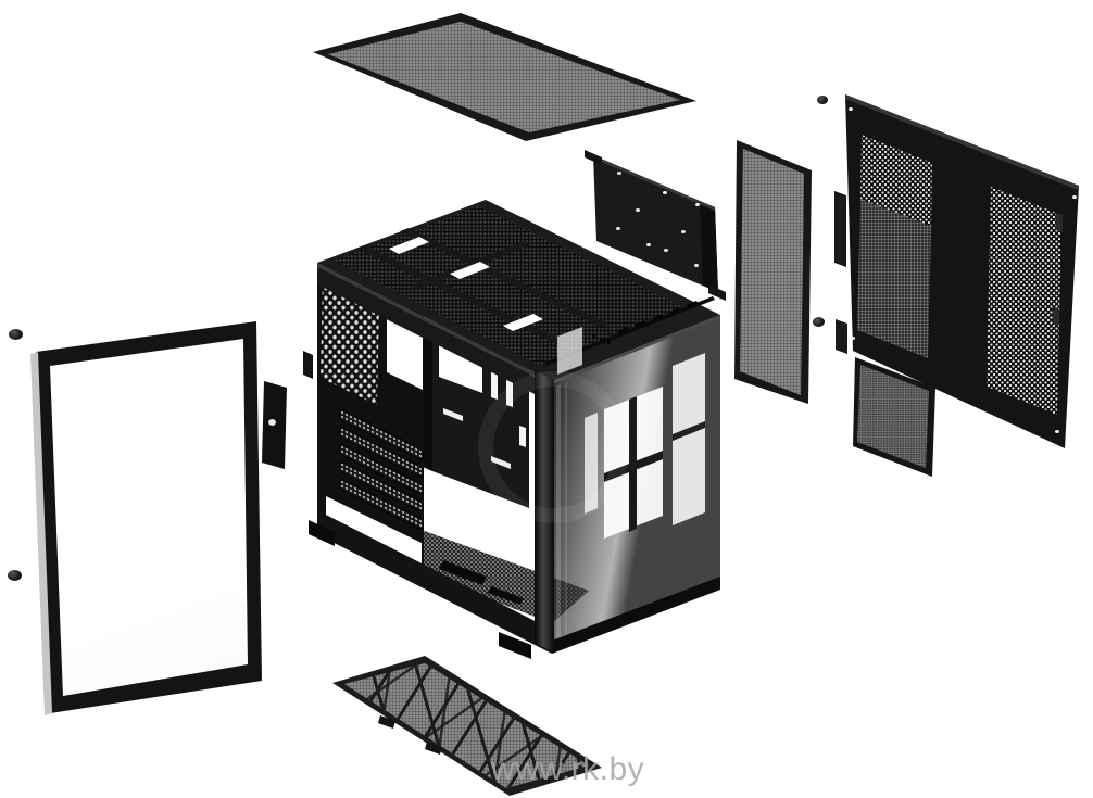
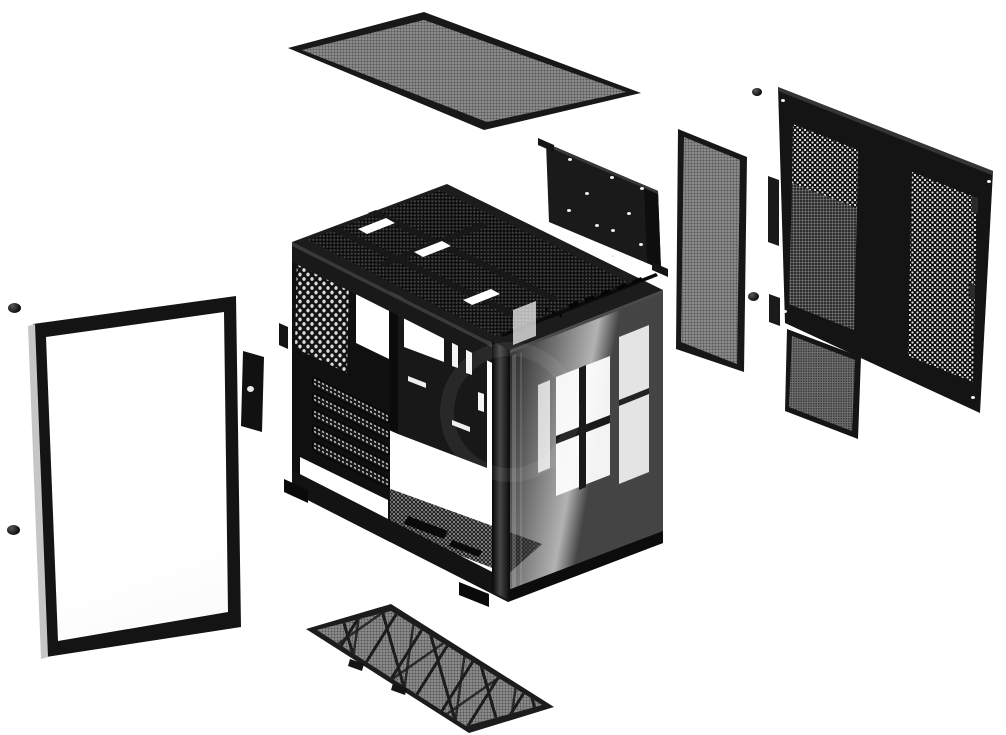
- www.rk.by
